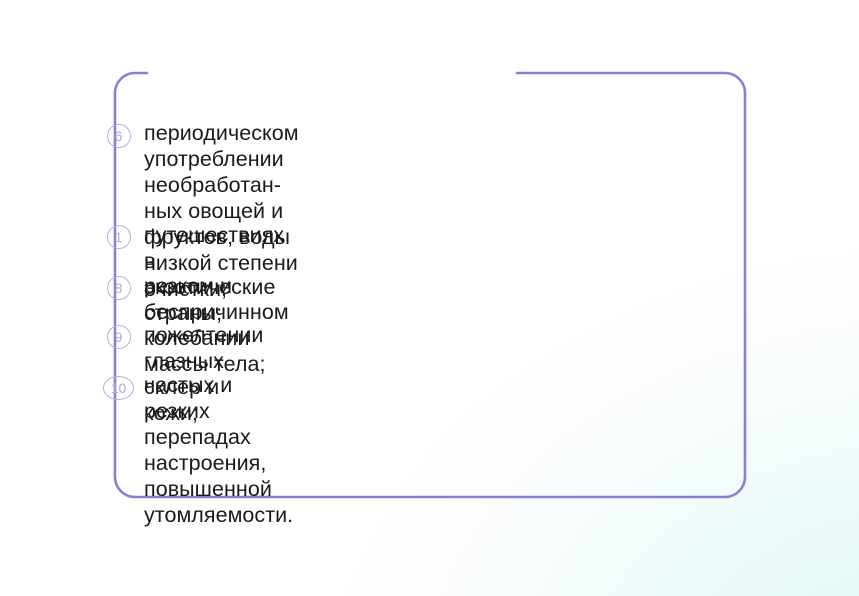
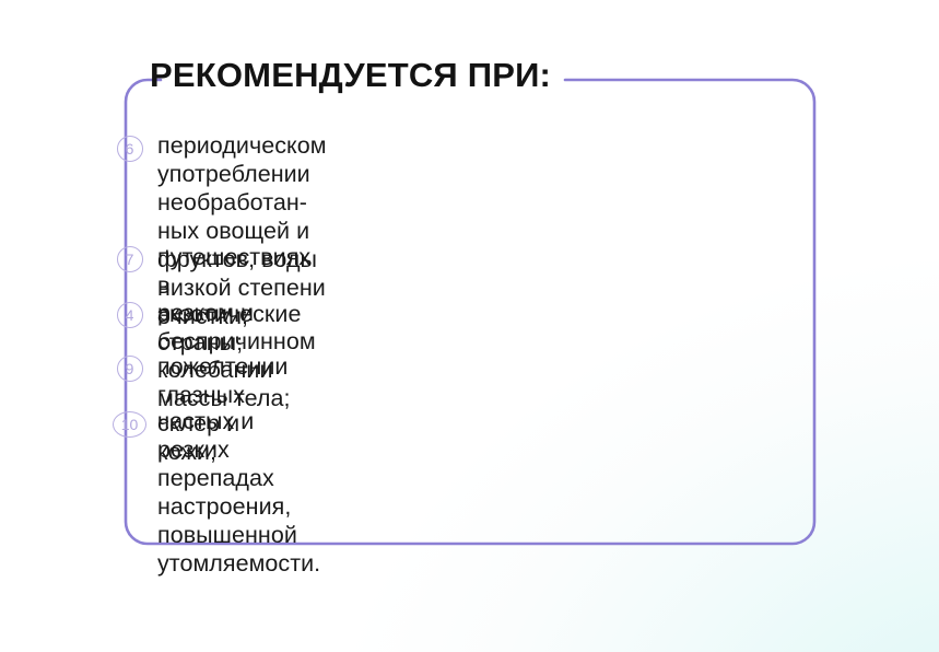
+ РЕКОМЕНДУЕТСЯ ПРИ:
  6
  периодическом употреблении необработан-
  ных овощей и фруктов, воды низкой степени
  очистки;
- 1
+ 7
  путешествиях в экзотические страны;
- 8
+ 4
  резком и беспричинном колебании массы тела;
  9
  пожелтении глазных склер и кожи;
  10
  частых и резких перепадах настроения,
  повышенной утомляемости.
